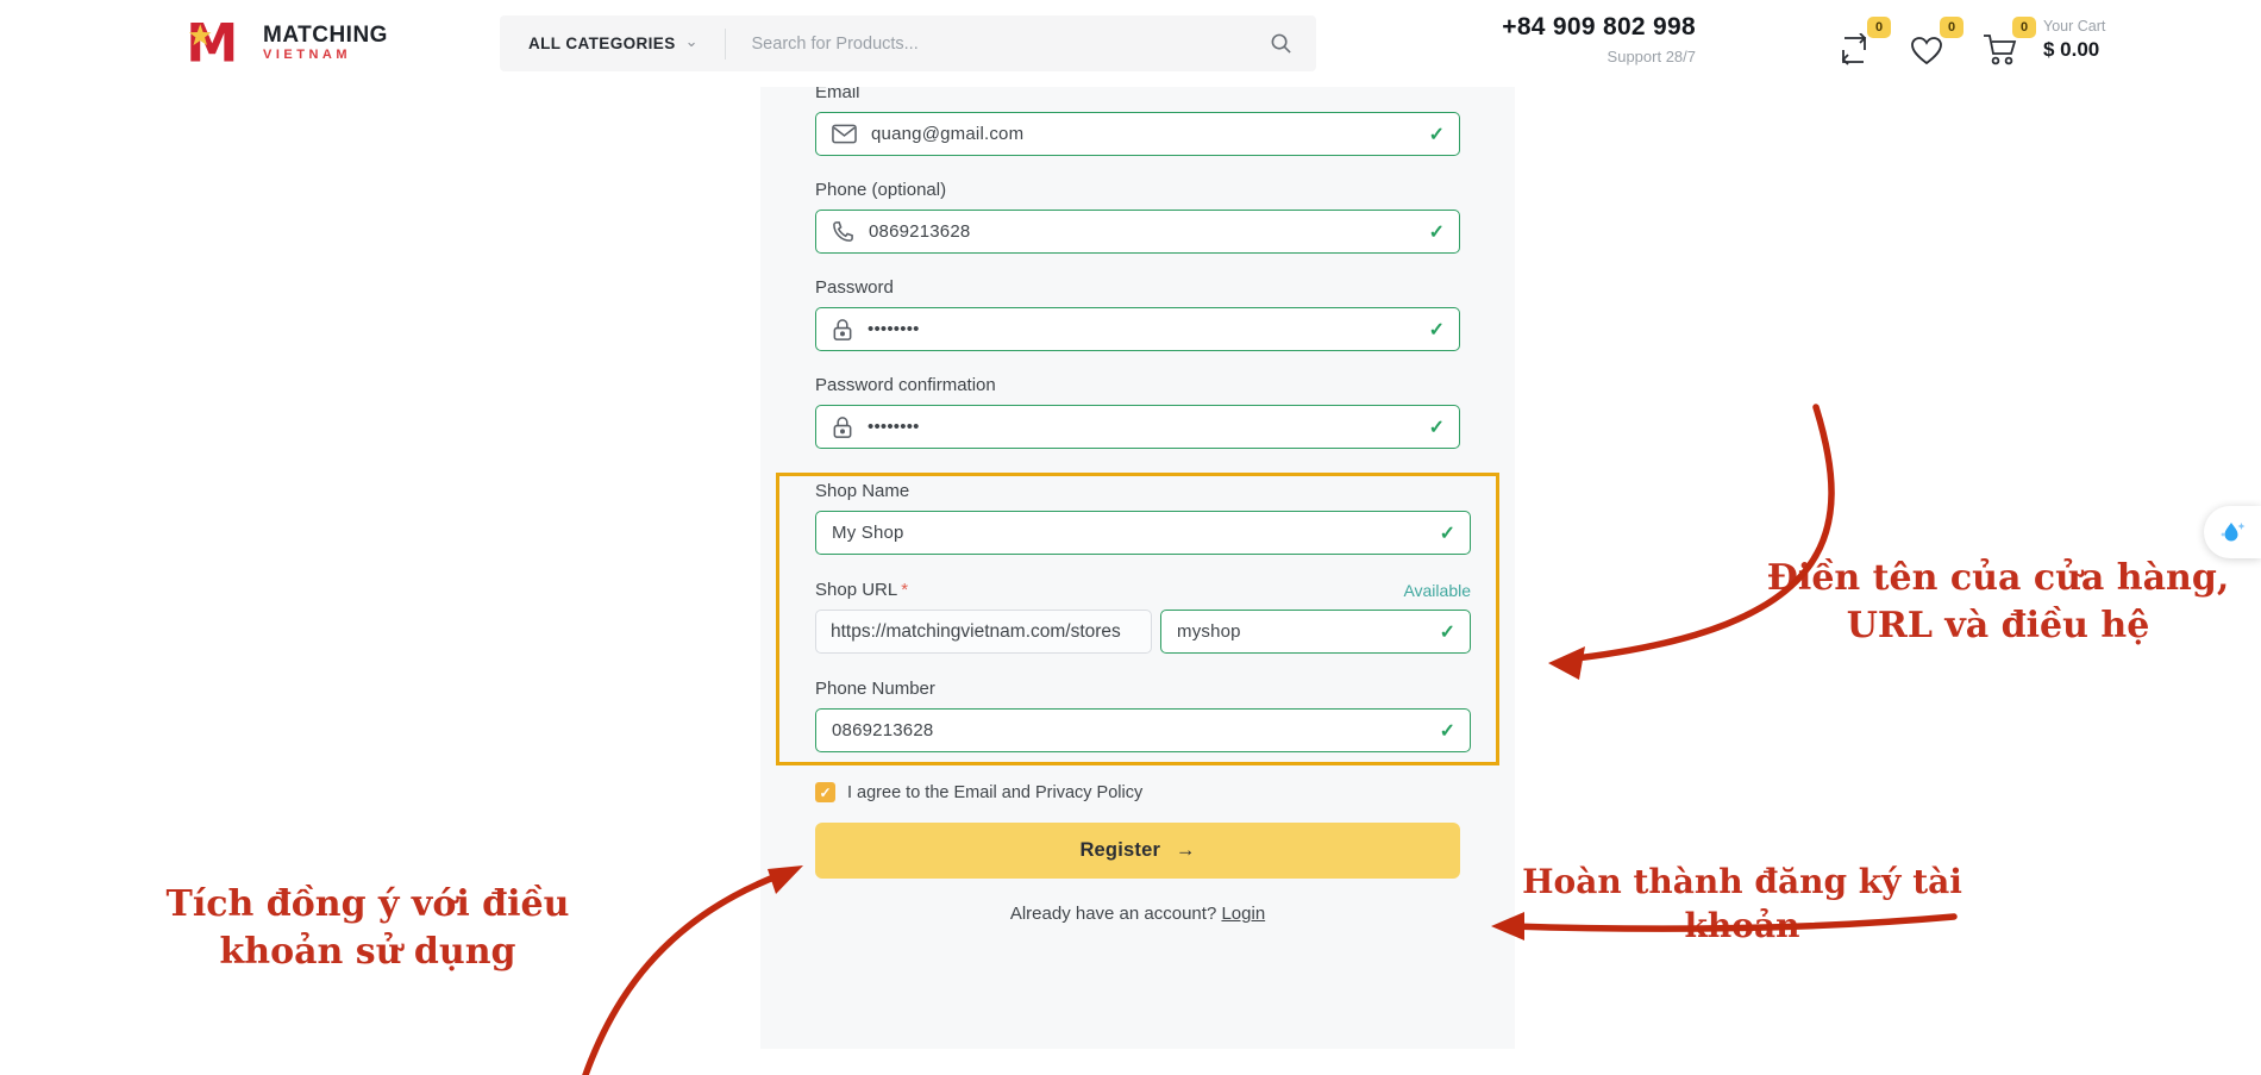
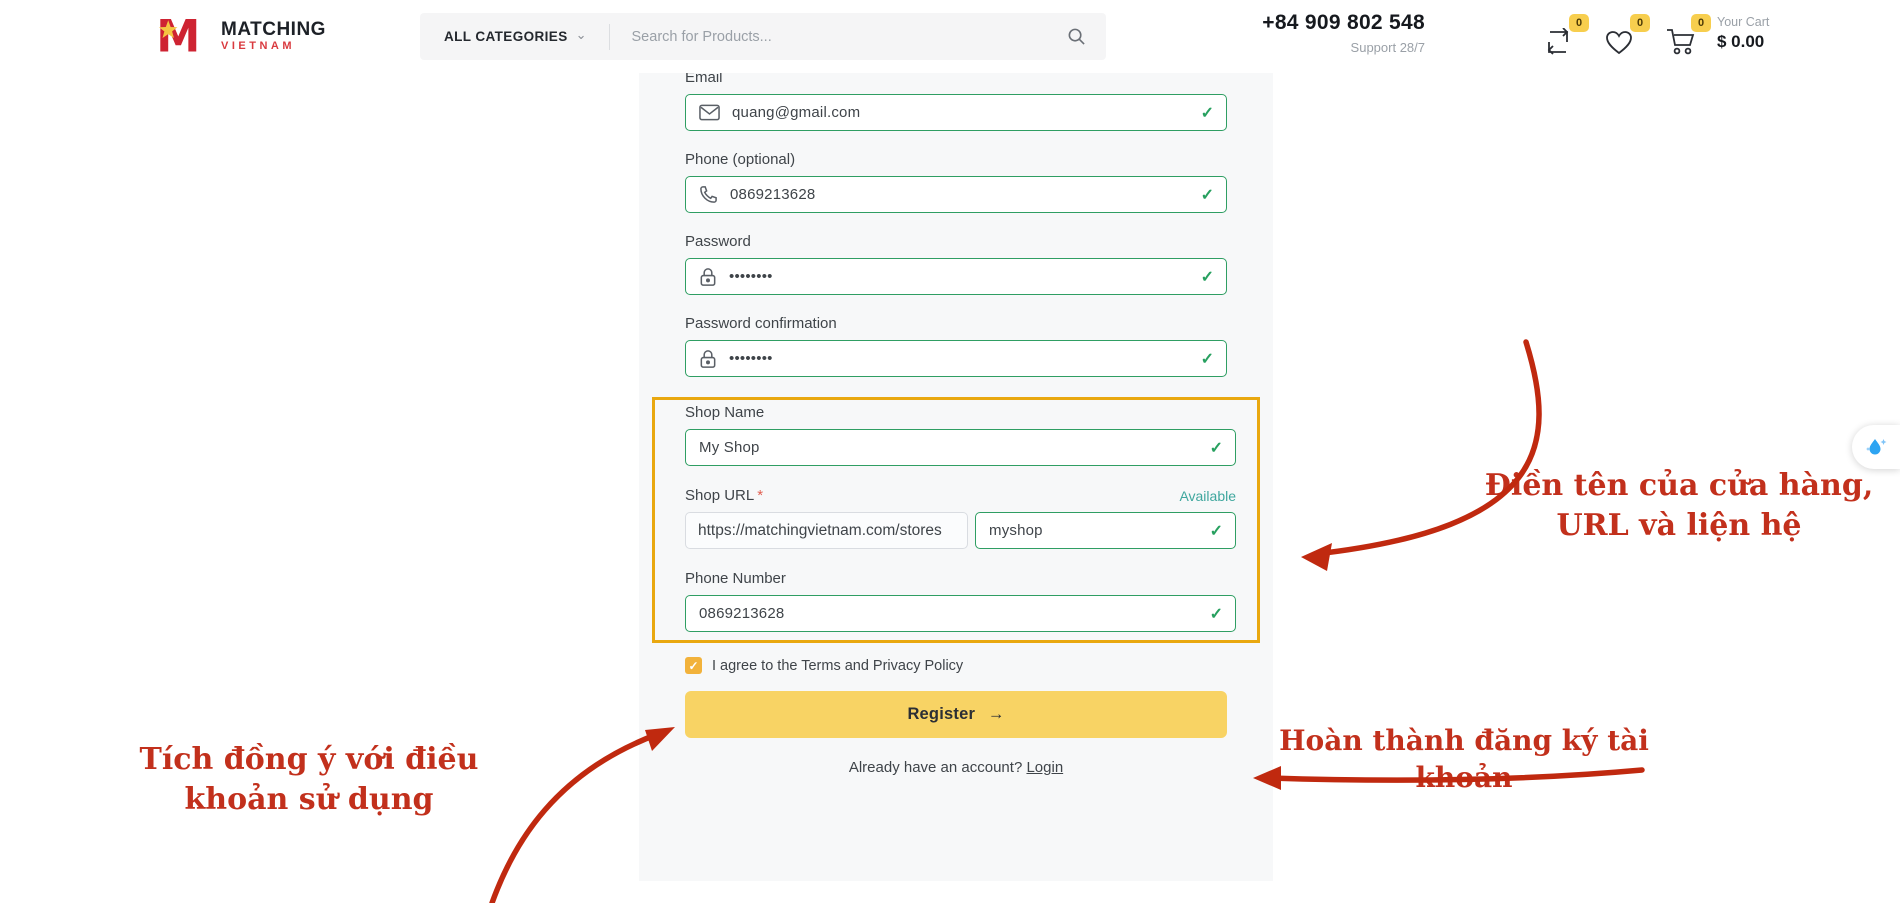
  M
  MATCHING
  VIETNAM
  ALL CATEGORIES
  ⌄
  Search for Products...
- +84 909 802 998
+ +84 909 802 548
  Support 28/7
  0
  0
  0
  Your Cart
  $ 0.00
  Email
  quang@gmail.com
  ✓
  Phone (optional)
  0869213628
  ✓
  Password
  ••••••••
  ✓
  Password confirmation
  ••••••••
  ✓
  Shop Name
  My Shop
  ✓
  Shop URL *
  Available
  https://matchingvietnam.com/stores
  myshop
  ✓
  Phone Number
  0869213628
  ✓
  ✓
- I agree to the Email and Privacy Policy
+ I agree to the Terms and Privacy Policy
  Register →
  Already have an account? Login
- Điền tên của cửa hàng, URL và điều hệ
+ Điền tên của cửa hàng, URL và liện hệ
  Tích đồng ý với điều khoản sử dụng
  Hoàn thành đăng ký tài
